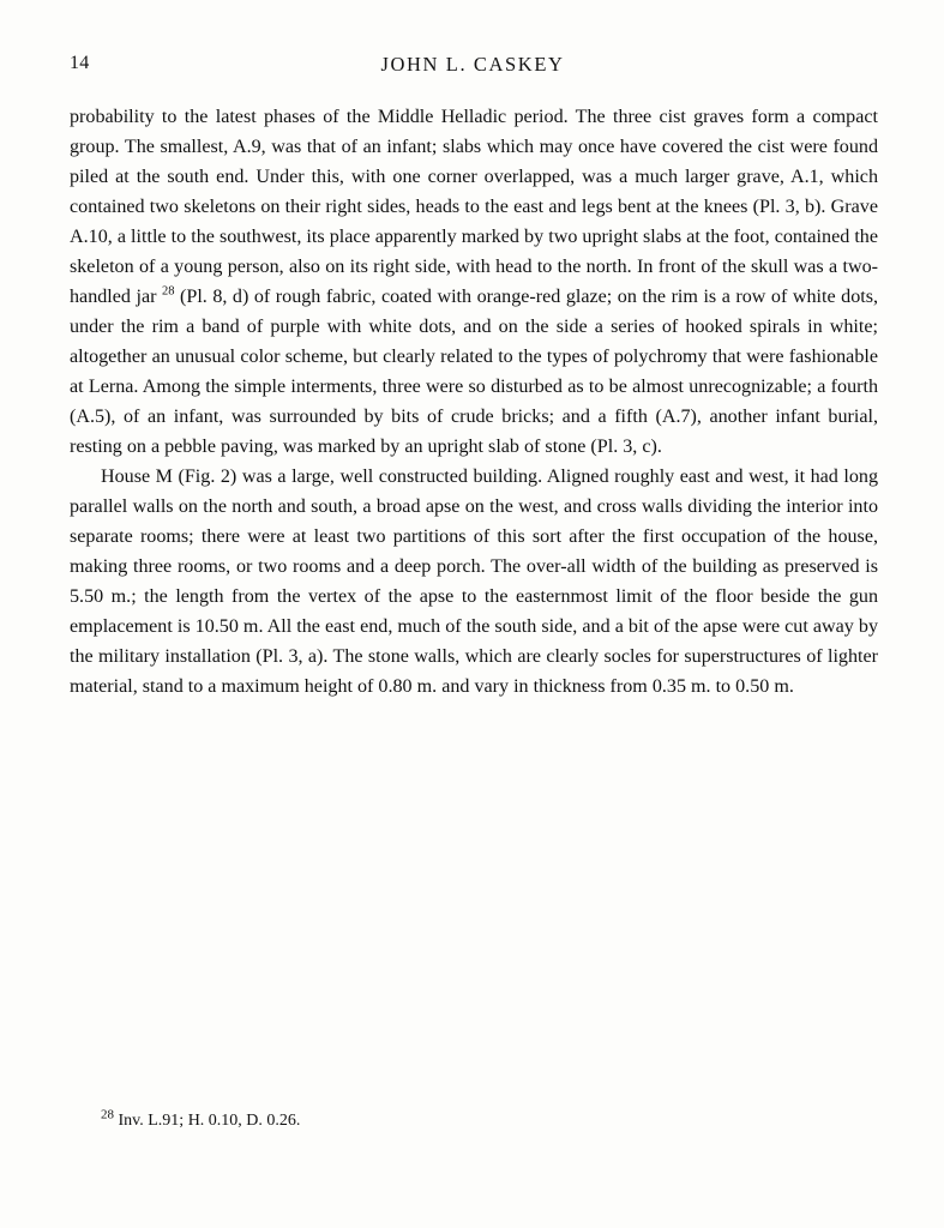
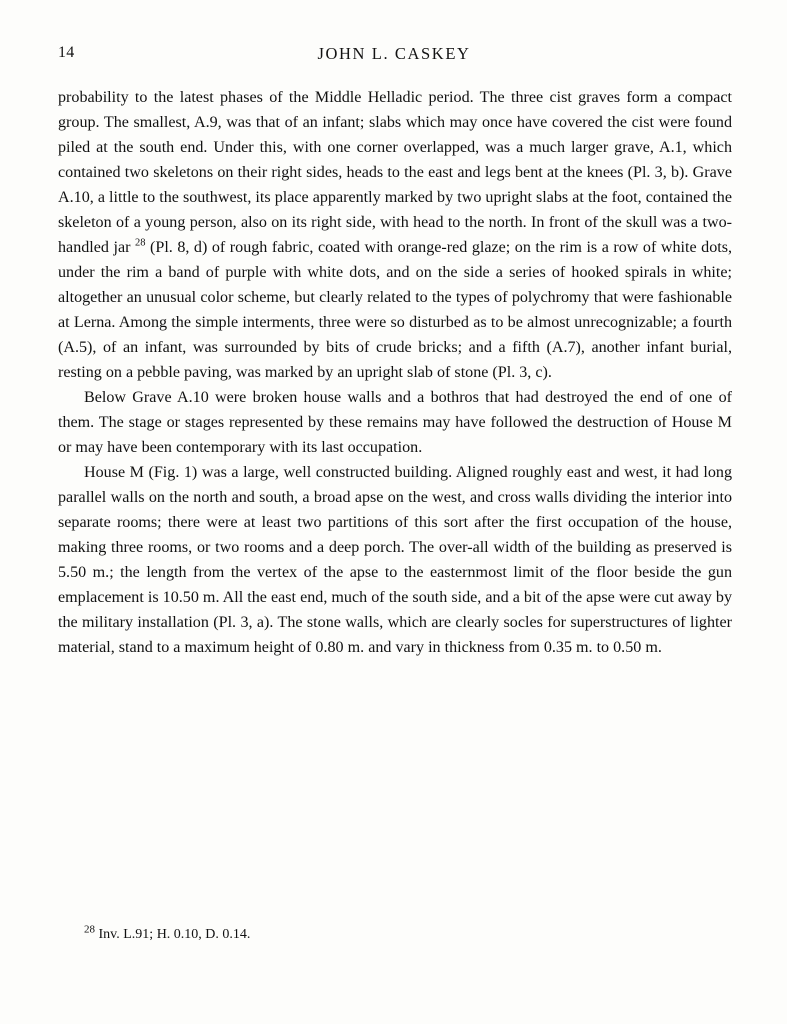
  14
  JOHN L. CASKEY
  probability to the latest phases of the Middle Helladic period. The three cist graves form a compact group. The smallest, A.9, was that of an infant; slabs which may once have covered the cist were found piled at the south end. Under this, with one corner overlapped, was a much larger grave, A.1, which contained two skeletons on their right sides, heads to the east and legs bent at the knees (Pl. 3, b). Grave A.10, a little to the southwest, its place apparently marked by two upright slabs at the foot, contained the skeleton of a young person, also on its right side, with head to the north. In front of the skull was a two-handled jar 28 (Pl. 8, d) of rough fabric, coated with orange-red glaze; on the rim is a row of white dots, under the rim a band of purple with white dots, and on the side a series of hooked spirals in white; altogether an unusual color scheme, but clearly related to the types of polychromy that were fashionable at Lerna. Among the simple interments, three were so disturbed as to be almost unrecognizable; a fourth (A.5), of an infant, was surrounded by bits of crude bricks; and a fifth (A.7), another infant burial, resting on a pebble paving, was marked by an upright slab of stone (Pl. 3, c).
+ Below Grave A.10 were broken house walls and a bothros that had destroyed the end of one of them. The stage or stages represented by these remains may have followed the destruction of House M or may have been contemporary with its last occupation.
- House M (Fig. 2) was a large, well constructed building. Aligned roughly east and west, it had long parallel walls on the north and south, a broad apse on the west, and cross walls dividing the interior into separate rooms; there were at least two partitions of this sort after the first occupation of the house, making three rooms, or two rooms and a deep porch. The over-all width of the building as preserved is 5.50 m.; the length from the vertex of the apse to the easternmost limit of the floor beside the gun emplacement is 10.50 m. All the east end, much of the south side, and a bit of the apse were cut away by the military installation (Pl. 3, a). The stone walls, which are clearly socles for superstructures of lighter material, stand to a maximum height of 0.80 m. and vary in thickness from 0.35 m. to 0.50 m.
+ House M (Fig. 1) was a large, well constructed building. Aligned roughly east and west, it had long parallel walls on the north and south, a broad apse on the west, and cross walls dividing the interior into separate rooms; there were at least two partitions of this sort after the first occupation of the house, making three rooms, or two rooms and a deep porch. The over-all width of the building as preserved is 5.50 m.; the length from the vertex of the apse to the easternmost limit of the floor beside the gun emplacement is 10.50 m. All the east end, much of the south side, and a bit of the apse were cut away by the military installation (Pl. 3, a). The stone walls, which are clearly socles for superstructures of lighter material, stand to a maximum height of 0.80 m. and vary in thickness from 0.35 m. to 0.50 m.
- 28 Inv. L.91; H. 0.10, D. 0.26.
+ 28 Inv. L.91; H. 0.10, D. 0.14.
